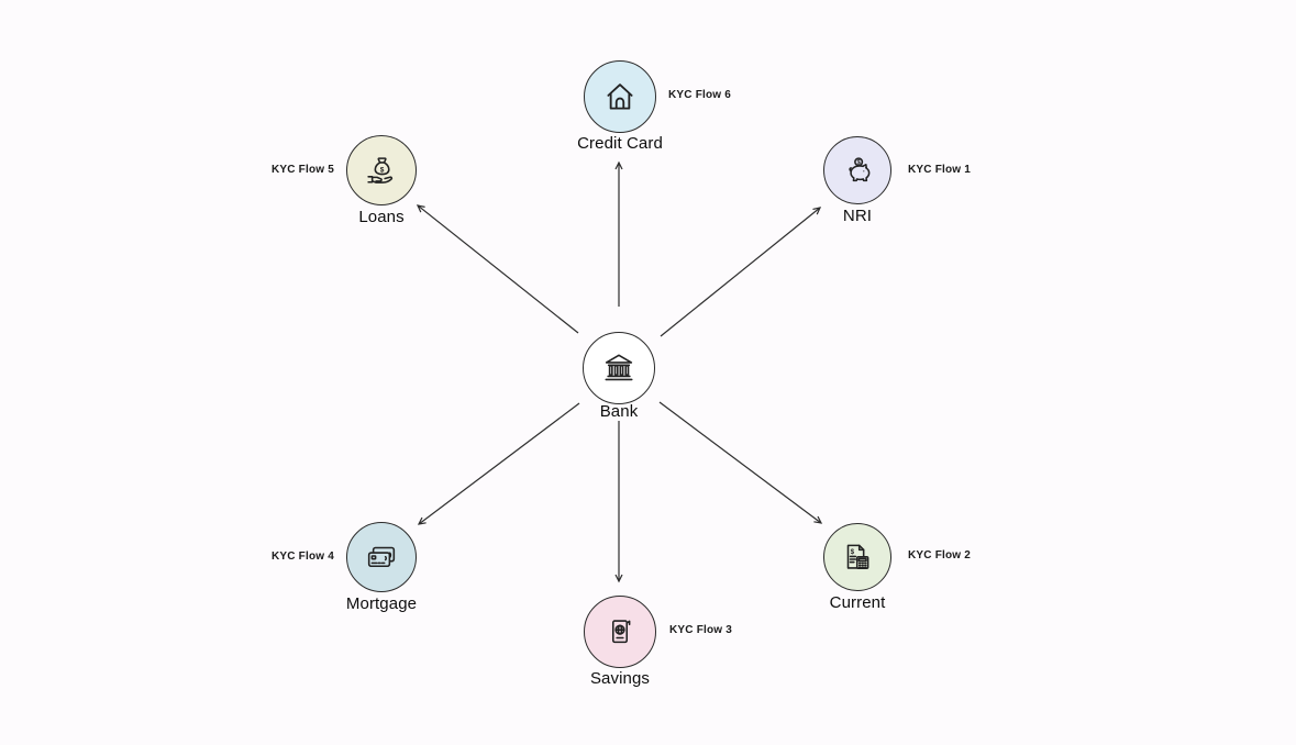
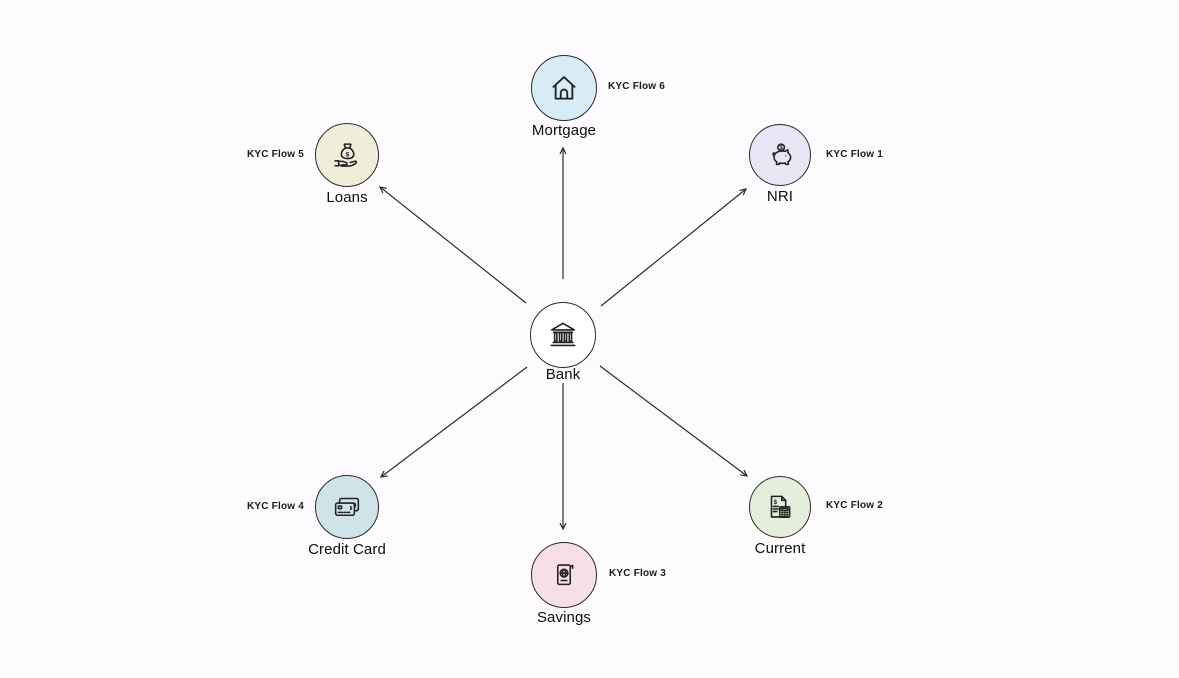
  Bank
- Credit Card
+ Mortgage
  KYC Flow 6
  NRI
  KYC Flow 1
  Loans
  KYC Flow 5
- Mortgage
+ Credit Card
  KYC Flow 4
  Savings
  KYC Flow 3
  Current
  KYC Flow 2
